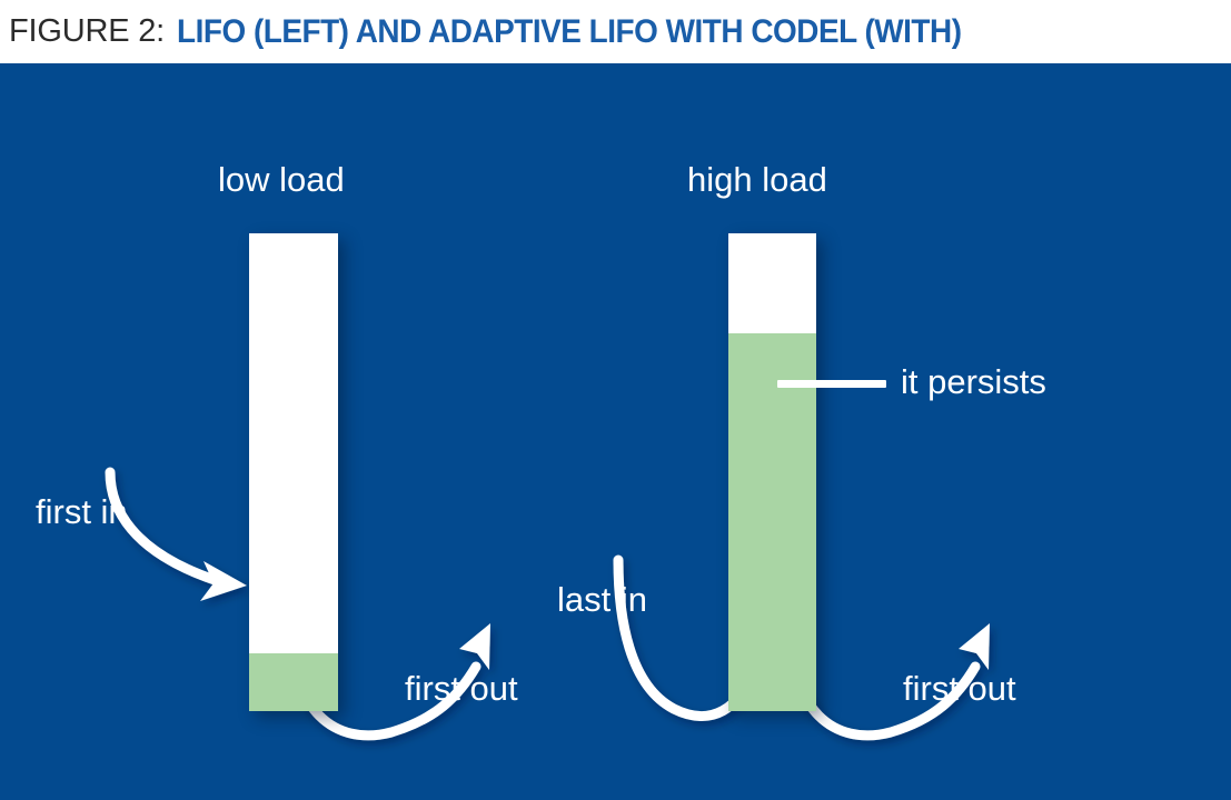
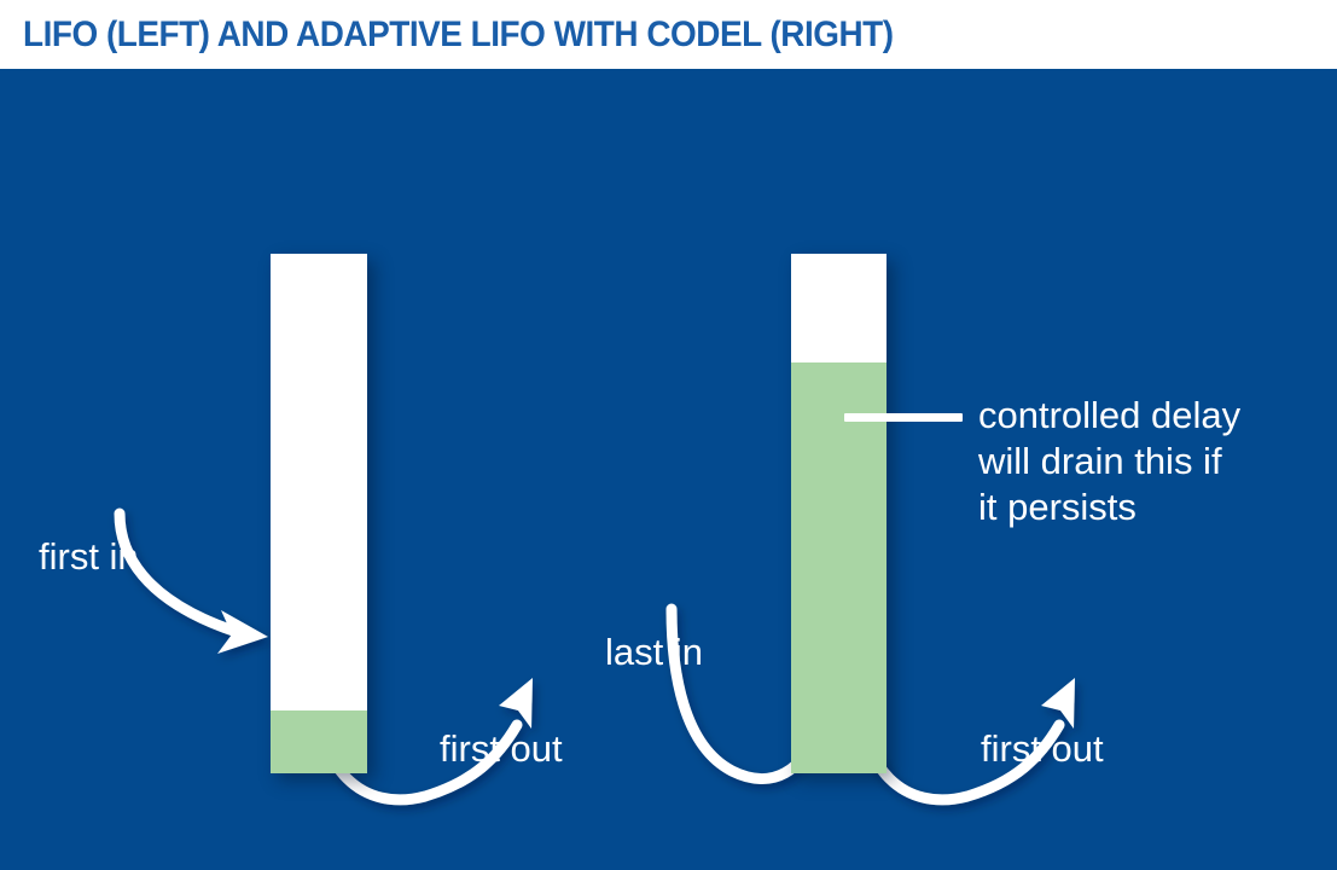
- FIGURE 2:
- LIFO (LEFT) AND ADAPTIVE LIFO WITH CODEL (WITH)
+ LIFO (LEFT) AND ADAPTIVE LIFO WITH CODEL (RIGHT)
- low load
- high load
  first in
  first out
  last in
  first out
+ controlled delay
+ will drain this if
  it persists
